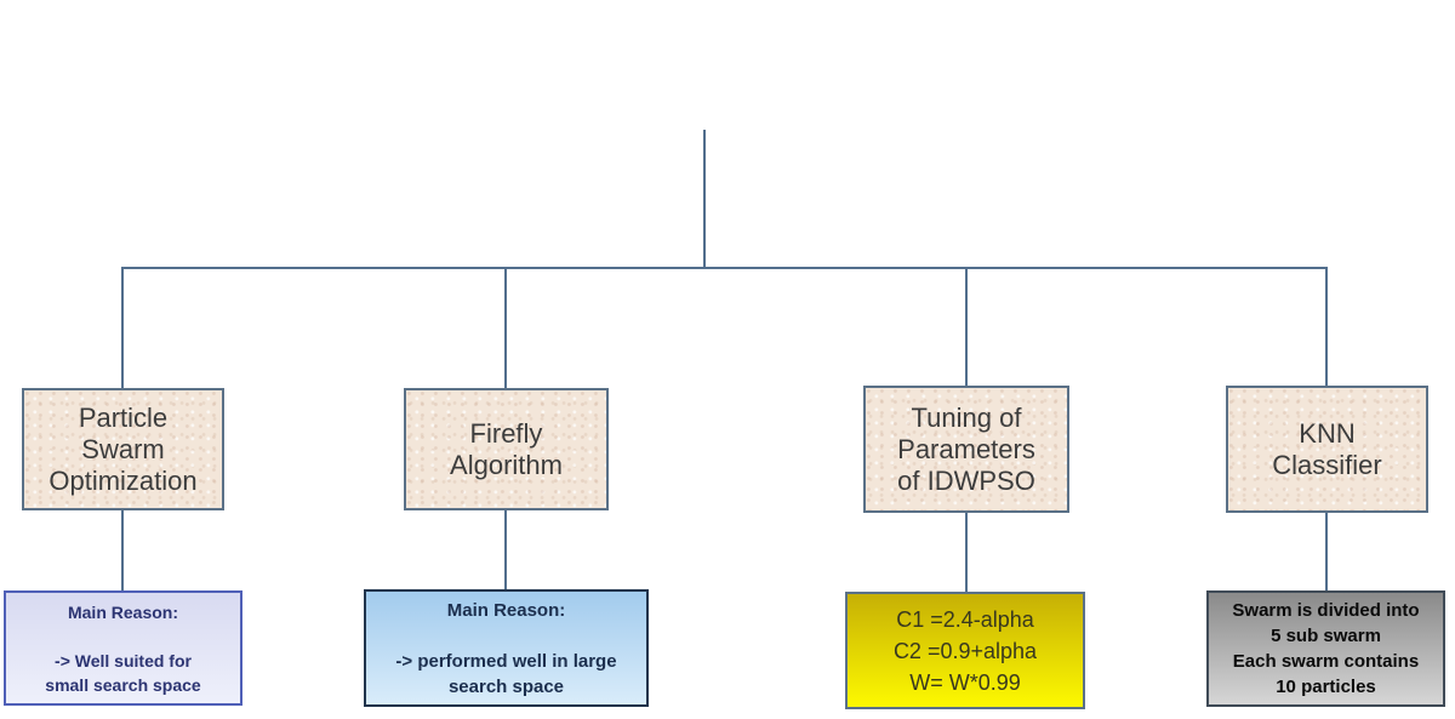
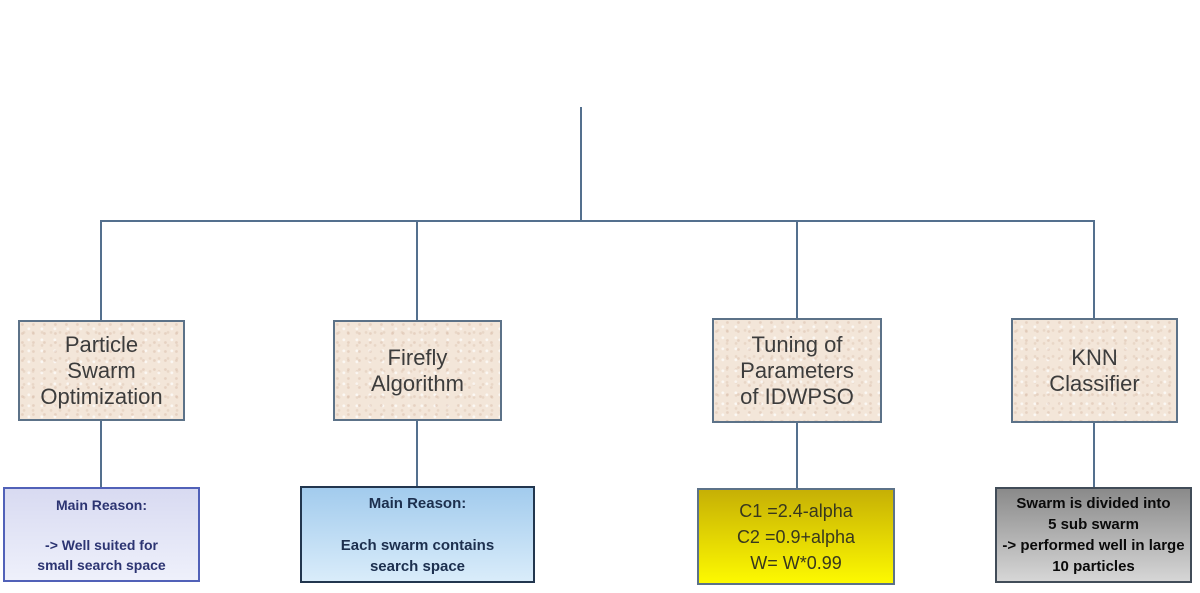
  Particle
  Swarm
  Optimization
  Firefly
  Algorithm
  Tuning of
  Parameters
  of IDWPSO
  KNN
  Classifier
  Main Reason:
  -> Well suited for
  small search space
  Main Reason:
- -> performed well in large
+ Each swarm contains
  search space
  C1 =2.4-alpha
  C2 =0.9+alpha
  W= W*0.99
  Swarm is divided into
  5 sub swarm
- Each swarm contains
+ -> performed well in large
  10 particles
